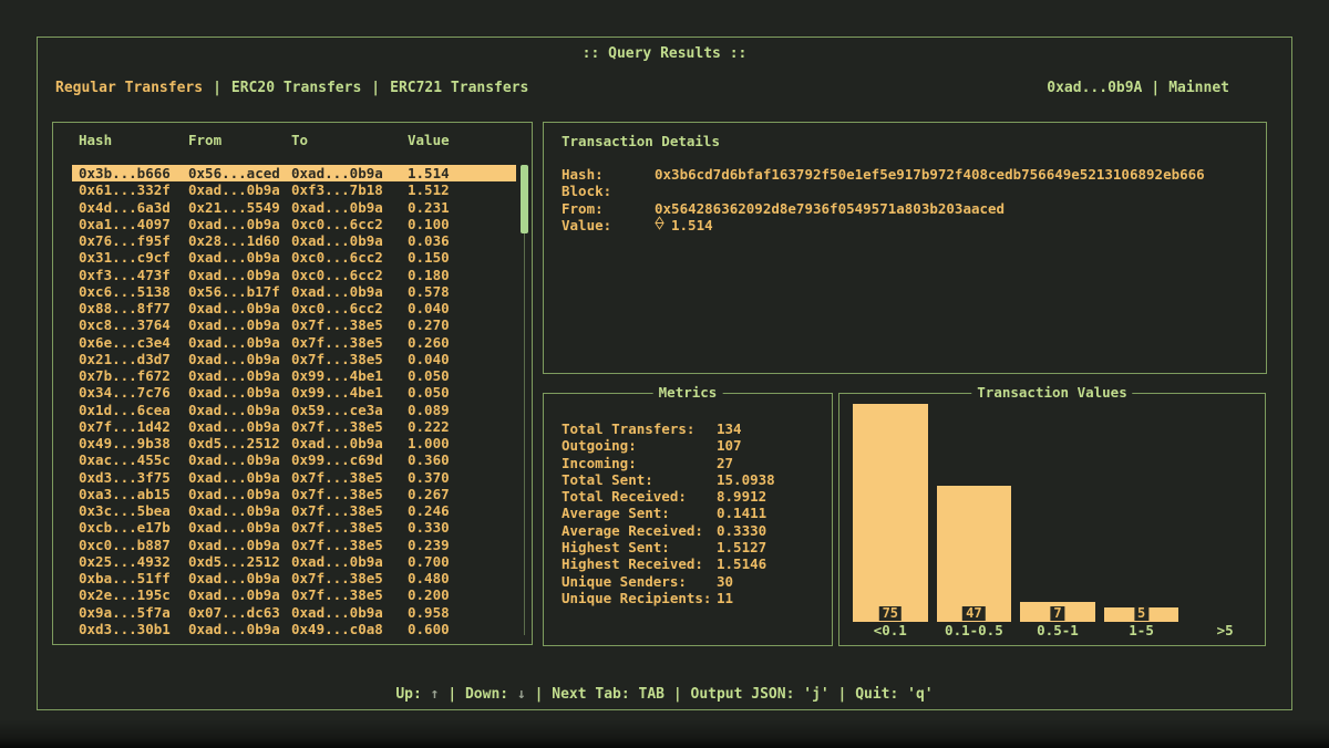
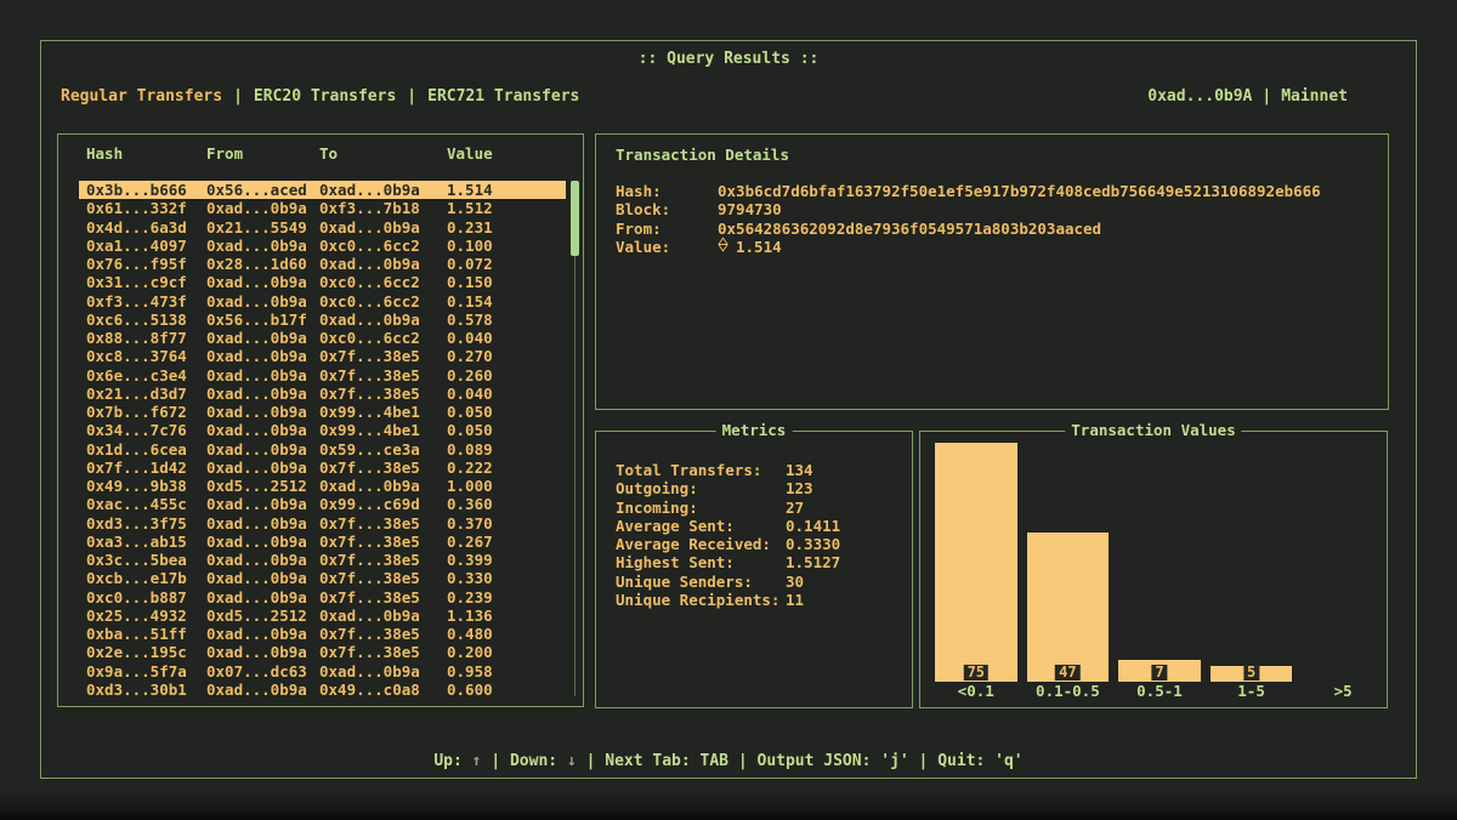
  :: Query Results ::
  Regular Transfers | ERC20 Transfers | ERC721 Transfers
  0xad...0b9A | Mainnet
  Hash
  From
  To
  Value
  0x3b...b666
  0x56...aced
  0xad...0b9a
  1.514
  0x61...332f
  0xad...0b9a
  0xf3...7b18
  1.512
  0x4d...6a3d
  0x21...5549
  0xad...0b9a
  0.231
  0xa1...4097
  0xad...0b9a
  0xc0...6cc2
  0.100
  0x76...f95f
  0x28...1d60
  0xad...0b9a
- 0.036
+ 0.072
  0x31...c9cf
  0xad...0b9a
  0xc0...6cc2
  0.150
  0xf3...473f
  0xad...0b9a
  0xc0...6cc2
- 0.180
+ 0.154
  0xc6...5138
  0x56...b17f
  0xad...0b9a
  0.578
  0x88...8f77
  0xad...0b9a
  0xc0...6cc2
  0.040
  0xc8...3764
  0xad...0b9a
  0x7f...38e5
  0.270
  0x6e...c3e4
  0xad...0b9a
  0x7f...38e5
  0.260
  0x21...d3d7
  0xad...0b9a
  0x7f...38e5
  0.040
  0x7b...f672
  0xad...0b9a
  0x99...4be1
  0.050
  0x34...7c76
  0xad...0b9a
  0x99...4be1
  0.050
  0x1d...6cea
  0xad...0b9a
  0x59...ce3a
  0.089
  0x7f...1d42
  0xad...0b9a
  0x7f...38e5
  0.222
  0x49...9b38
  0xd5...2512
  0xad...0b9a
  1.000
  0xac...455c
  0xad...0b9a
  0x99...c69d
  0.360
  0xd3...3f75
  0xad...0b9a
  0x7f...38e5
  0.370
  0xa3...ab15
  0xad...0b9a
  0x7f...38e5
  0.267
  0x3c...5bea
  0xad...0b9a
  0x7f...38e5
- 0.246
+ 0.399
  0xcb...e17b
  0xad...0b9a
  0x7f...38e5
  0.330
  0xc0...b887
  0xad...0b9a
  0x7f...38e5
  0.239
  0x25...4932
  0xd5...2512
  0xad...0b9a
- 0.700
+ 1.136
  0xba...51ff
  0xad...0b9a
  0x7f...38e5
  0.480
  0x2e...195c
  0xad...0b9a
  0x7f...38e5
  0.200
  0x9a...5f7a
  0x07...dc63
  0xad...0b9a
  0.958
  0xd3...30b1
  0xad...0b9a
  0x49...c0a8
  0.600
  Transaction Details
  Hash:
  0x3b6cd7d6bfaf163792f50e1ef5e917b972f408cedb756649e5213106892eb666
  Block:
+ 9794730
  From:
  0x564286362092d8e7936f0549571a803b203aaced
  Value:
  1.514
  Metrics
  Total Transfers:
  134
  Outgoing:
- 107
+ 123
  Incoming:
  27
- Total Sent:
- 15.0938
- Total Received:
- 8.9912
  Average Sent:
  0.1411
  Average Received:
  0.3330
  Highest Sent:
  1.5127
- Highest Received:
- 1.5146
  Unique Senders:
  30
  Unique Recipients:
  11
  Transaction Values
  75
  <0.1
  47
  0.1-0.5
  7
  0.5-1
  5
  1-5
  >5
  Up: ↑ | Down: ↓ | Next Tab: TAB | Output JSON: 'j' | Quit: 'q'
